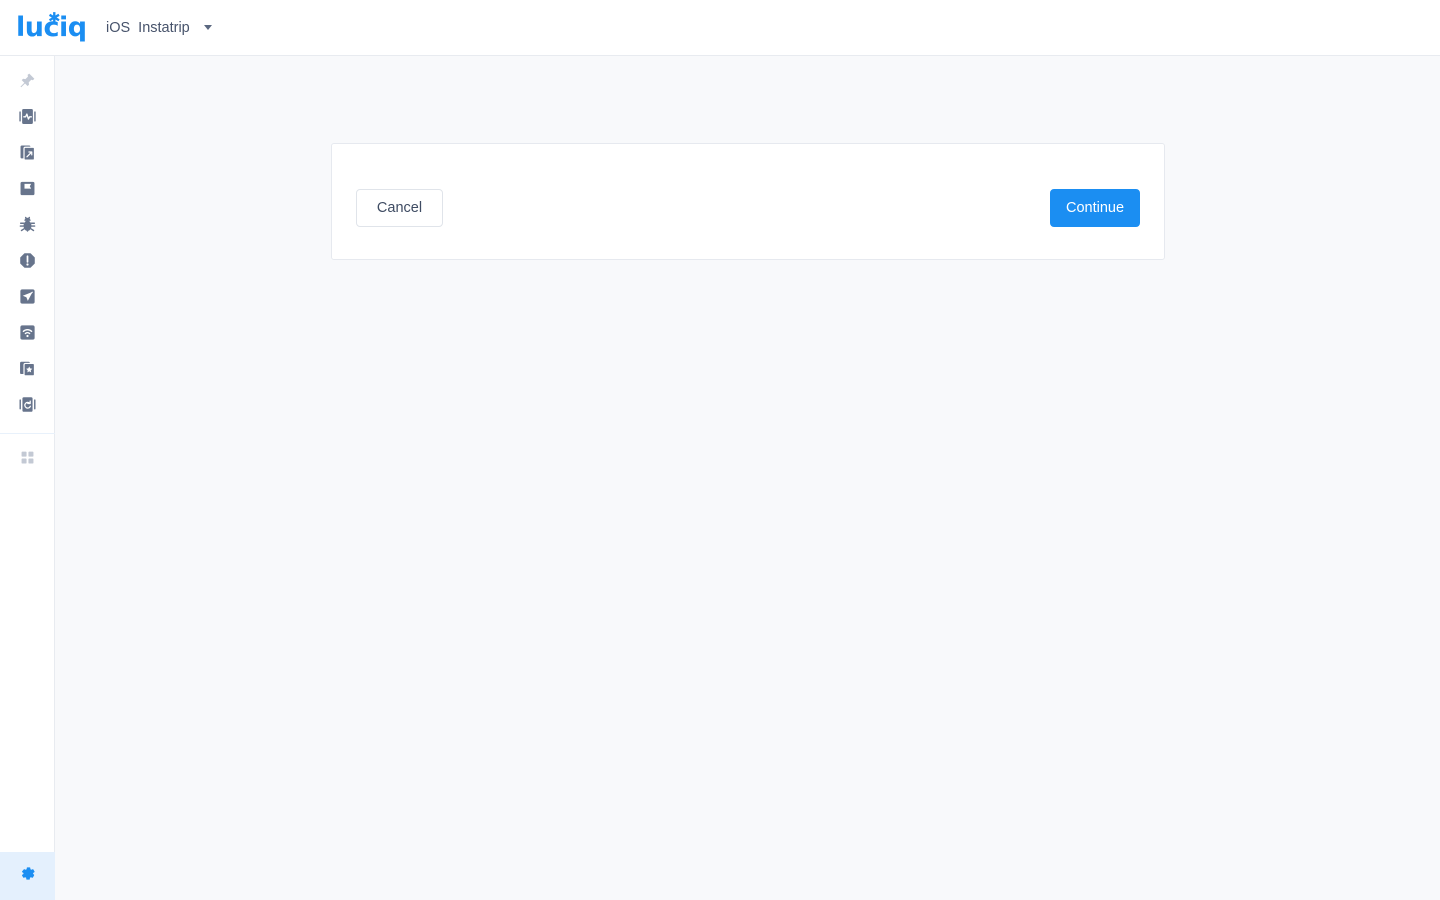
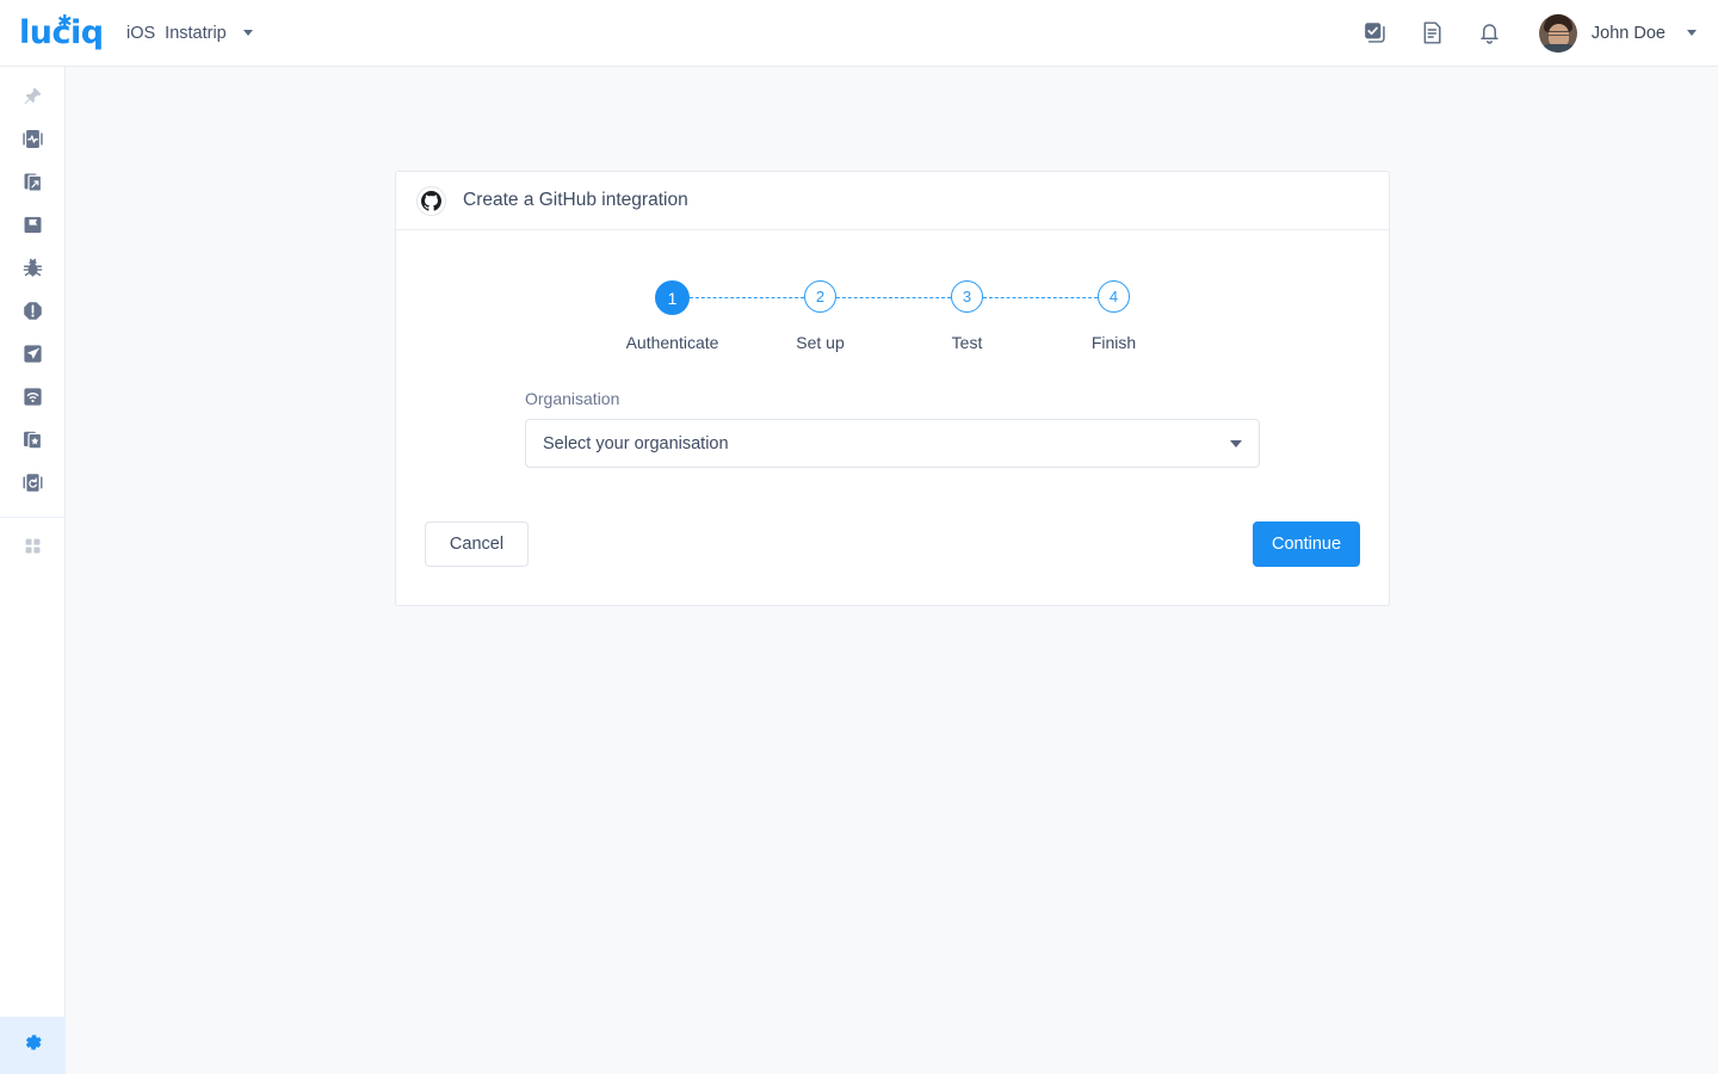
  luciq
  ✱
  iOS
  Instatrip
+ John Doe
+ Create a GitHub integration
+ 1
+ Authenticate
+ 2
+ Set up
+ 3
+ Test
+ 4
+ Finish
+ Organisation
+ Select your organisation
  Cancel
  Continue
